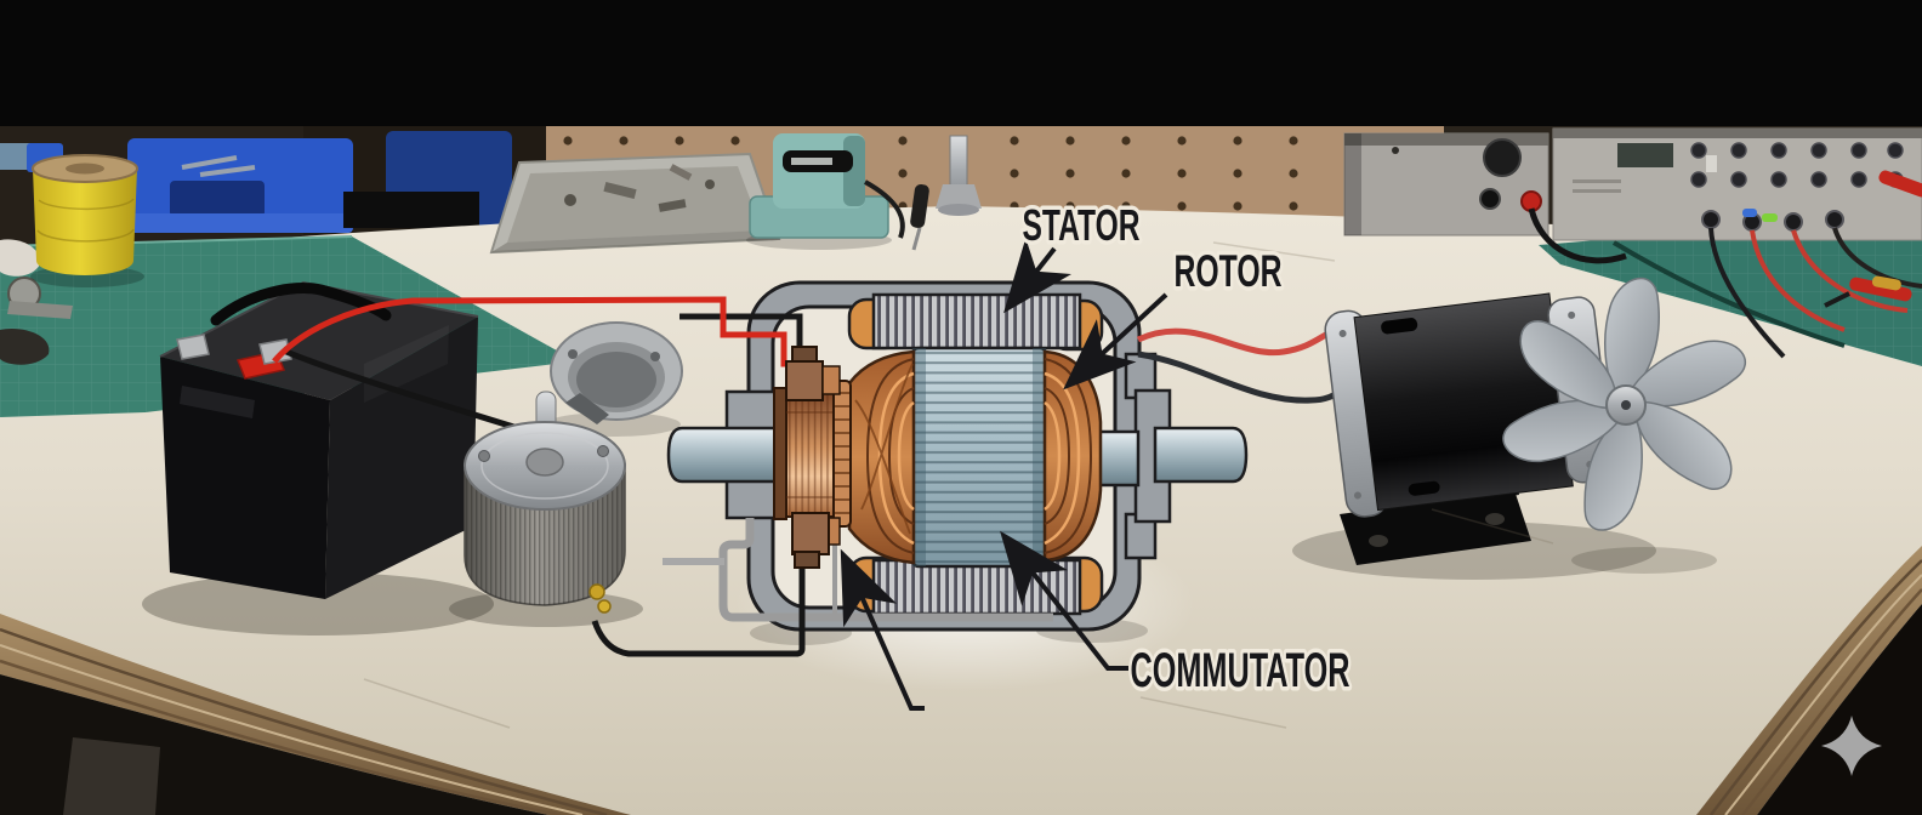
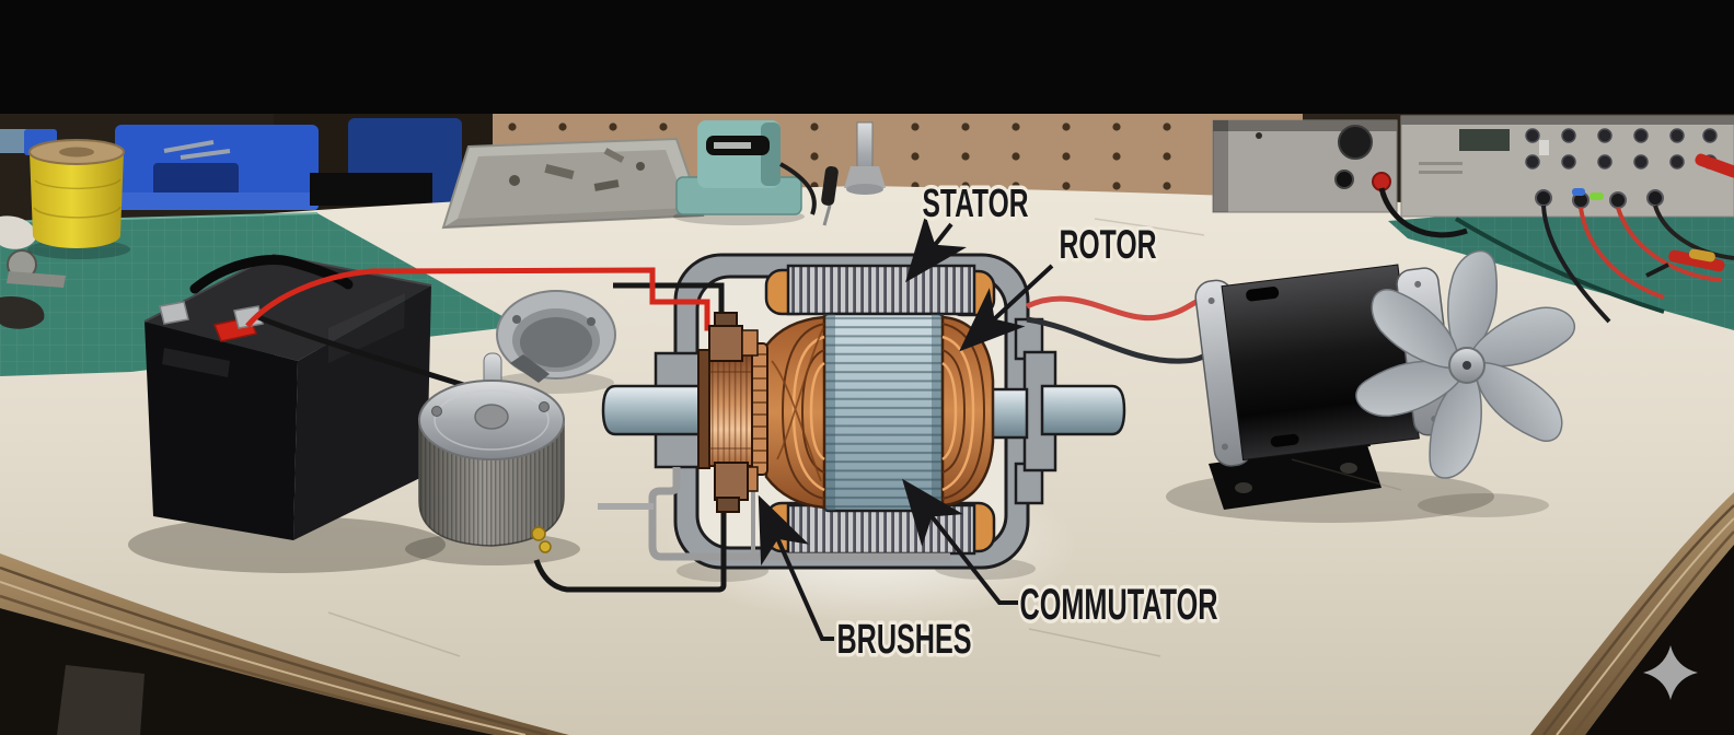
  STATOR
  ROTOR
  COMMUTATOR
+ BRUSHES
